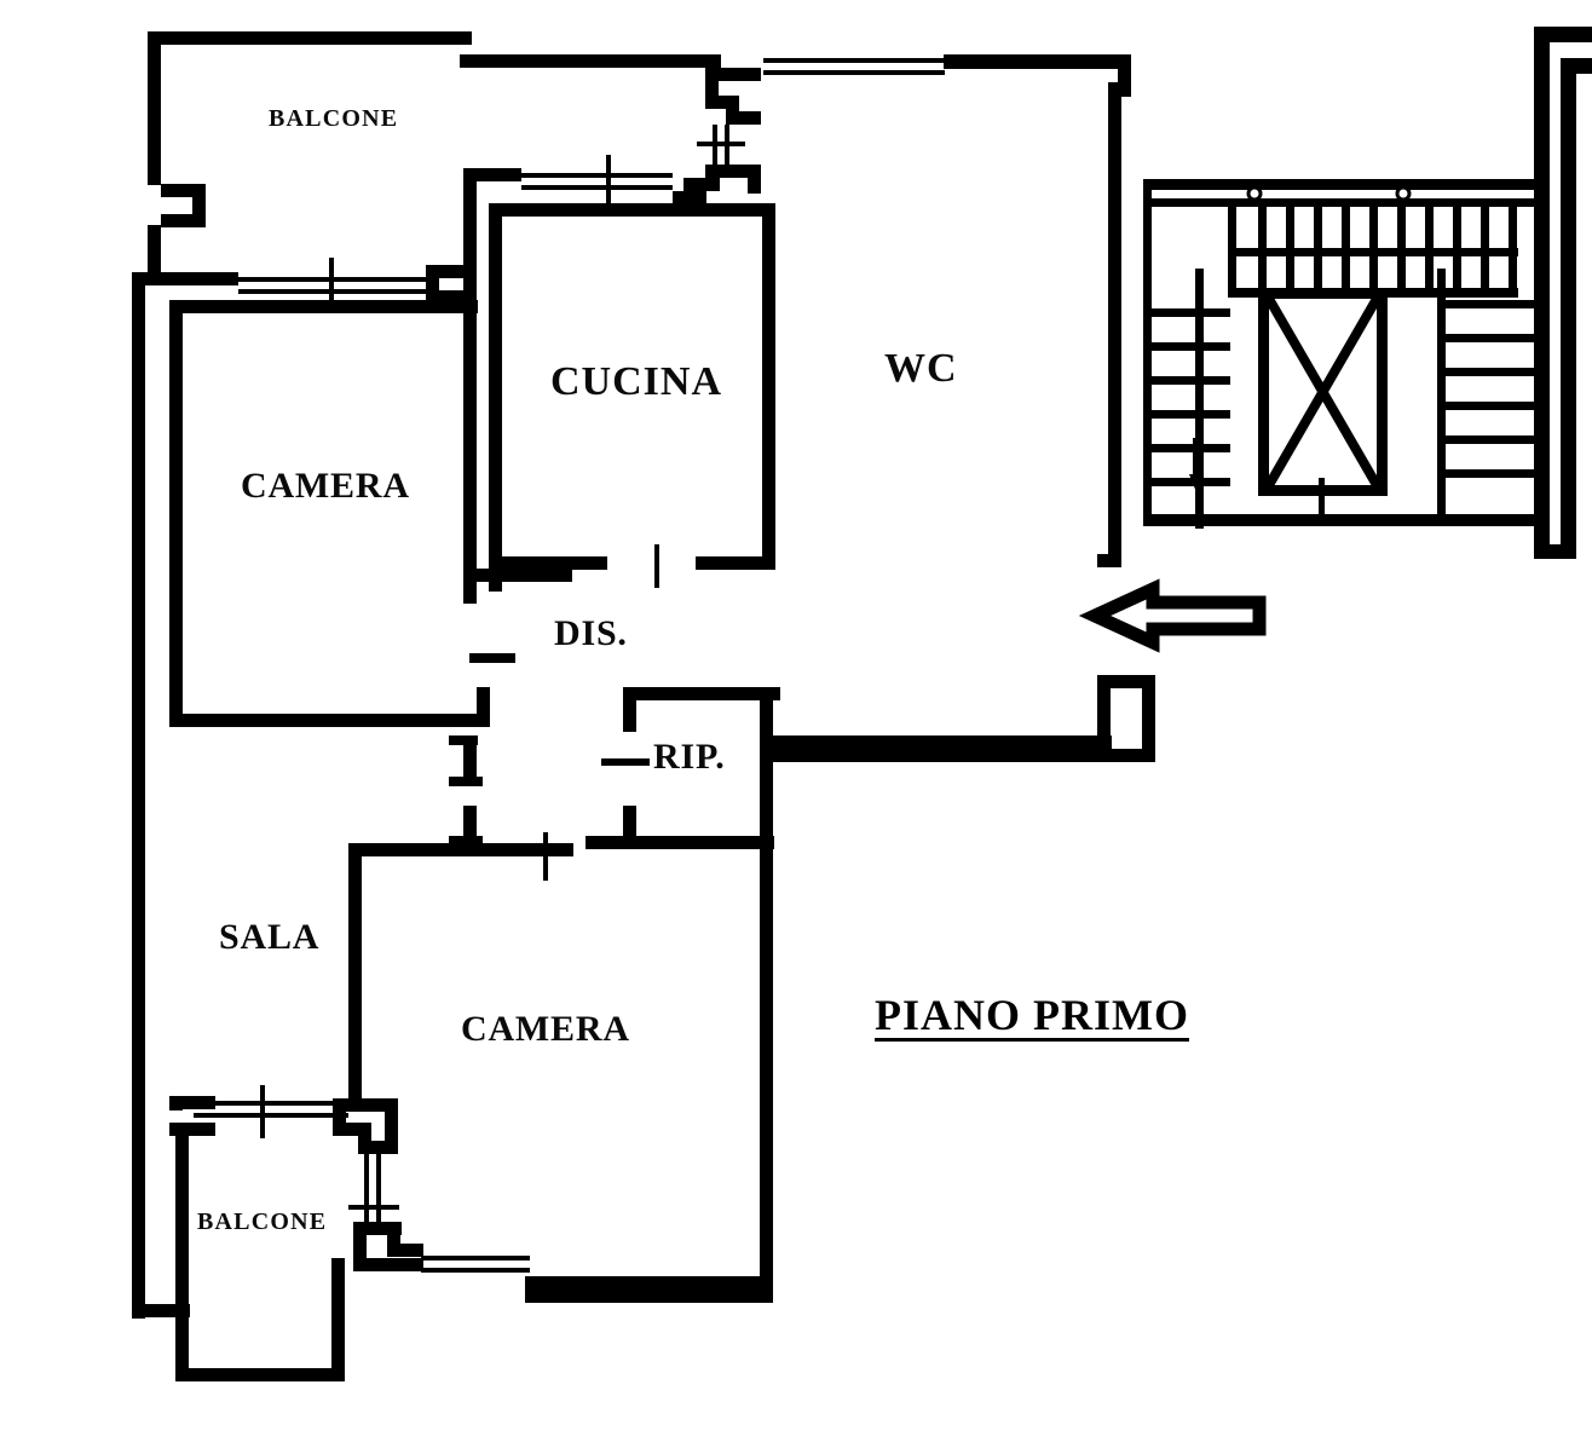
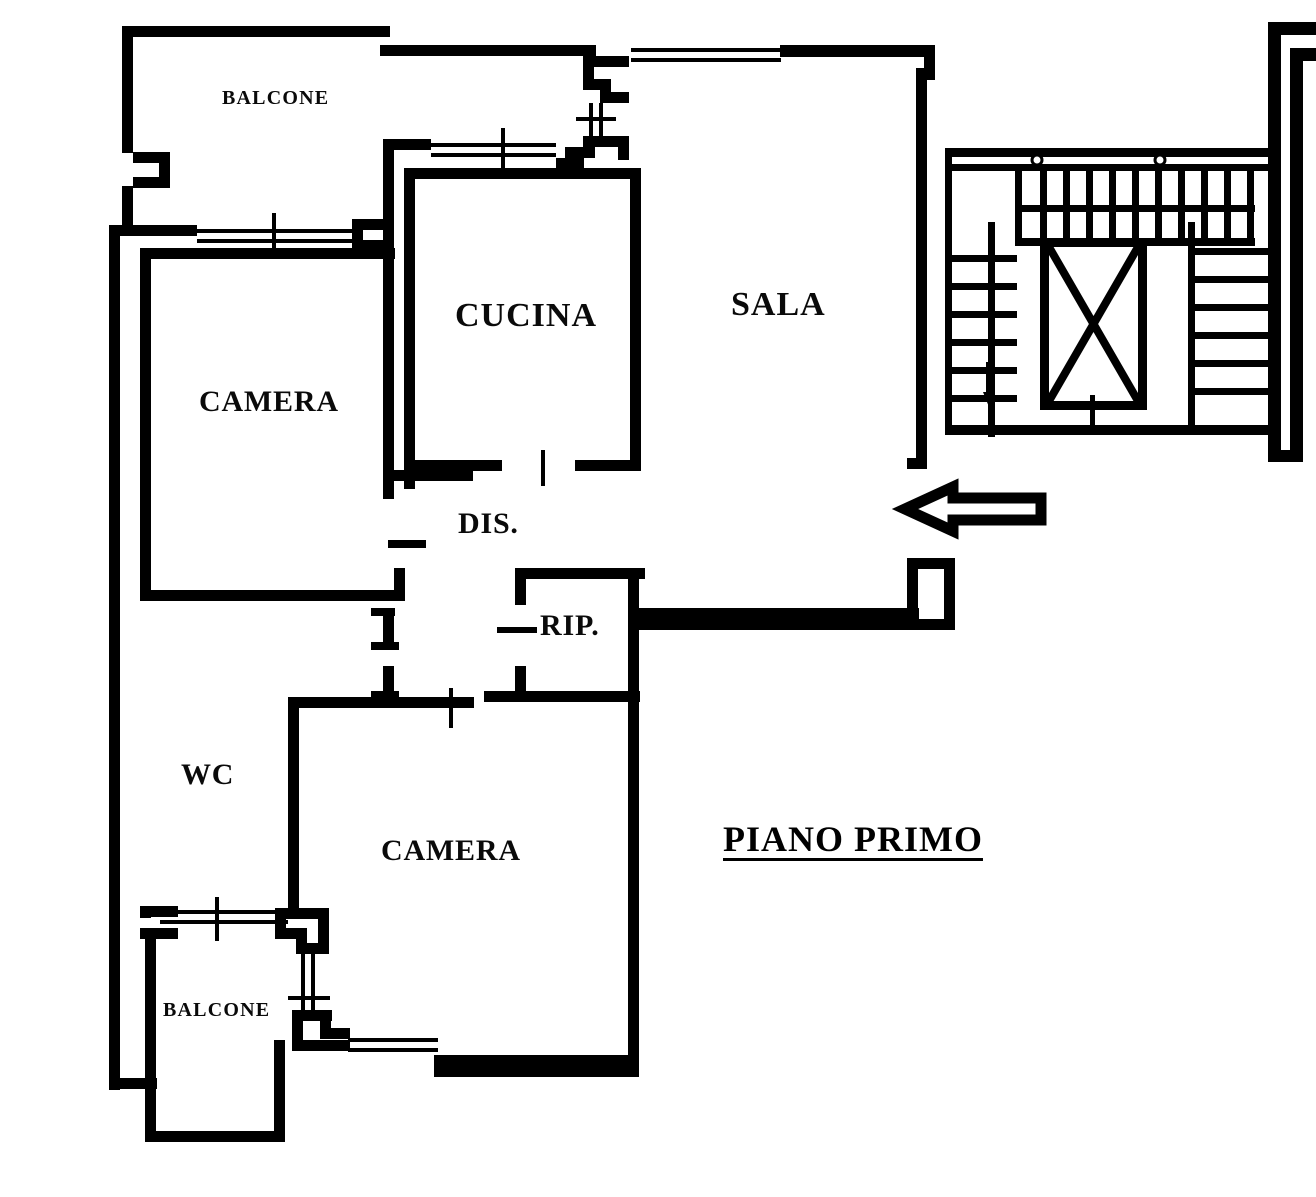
  BALCONE
  CUCINA
- WC
+ SALA
  CAMERA
  DIS.
  RIP.
- SALA
+ WC
  CAMERA
  BALCONE
  PIANO PRIMO
